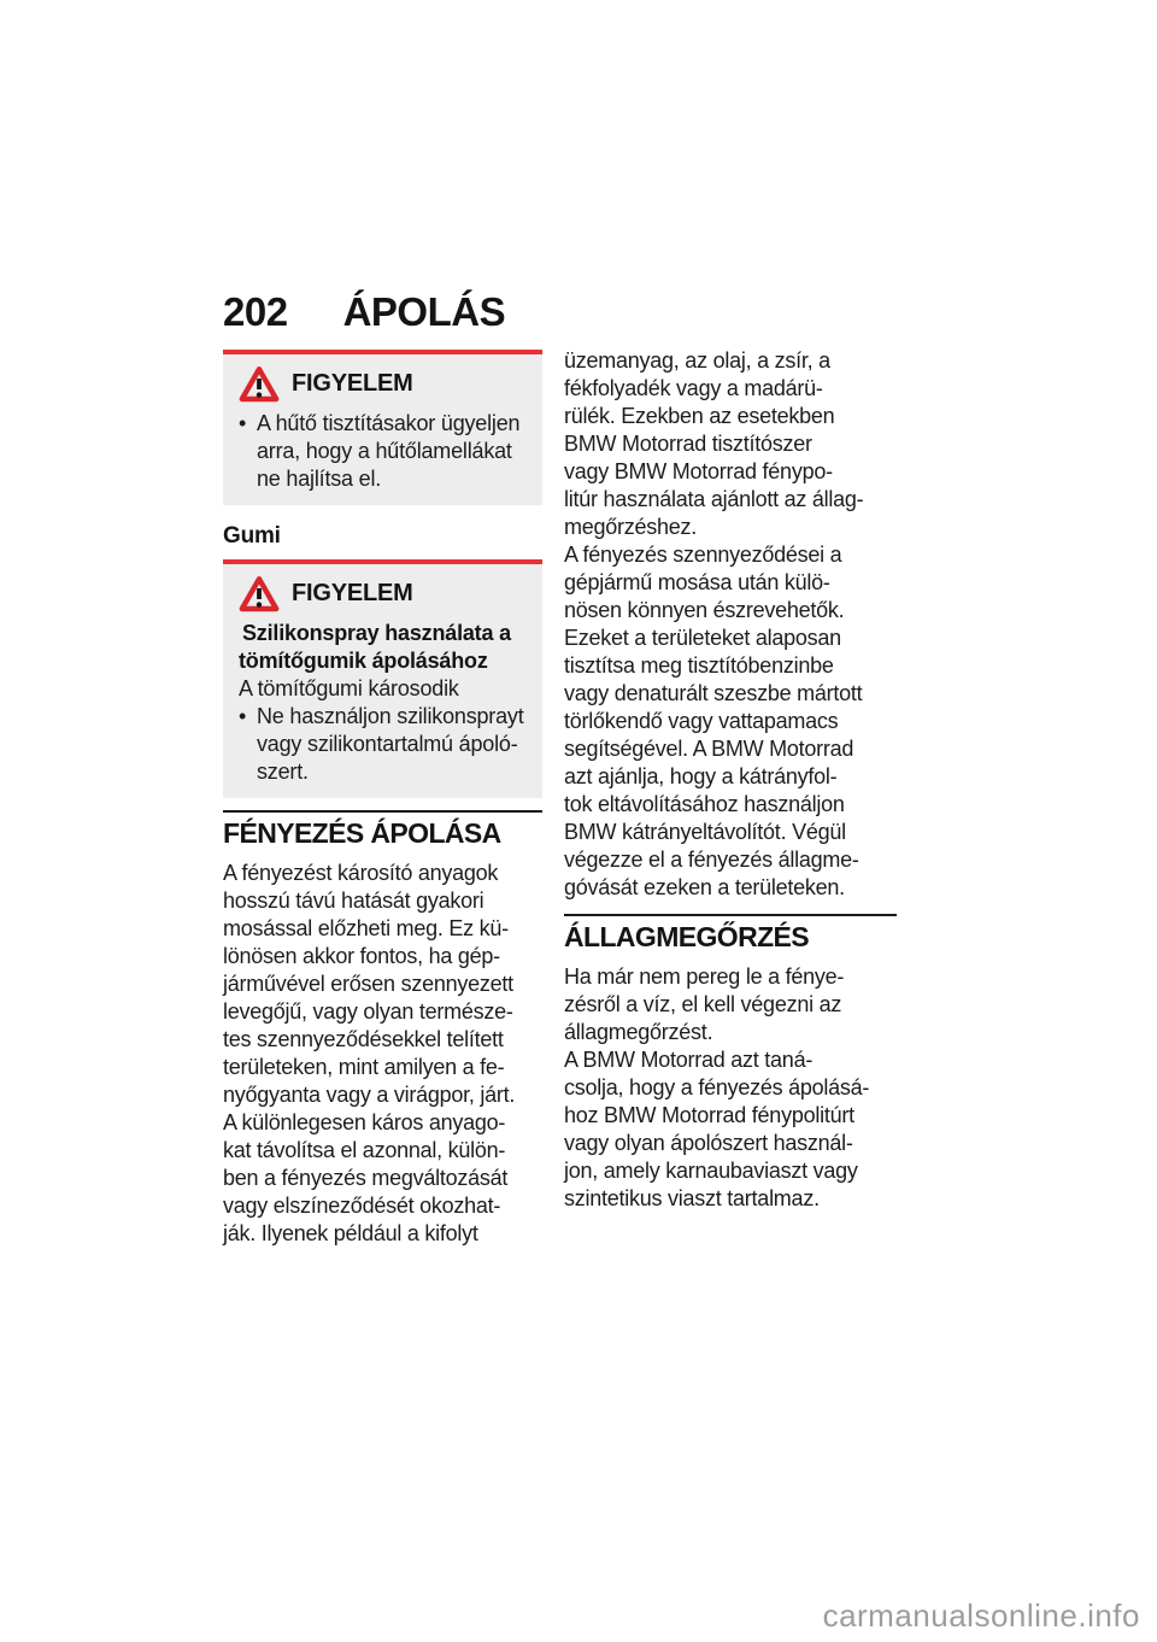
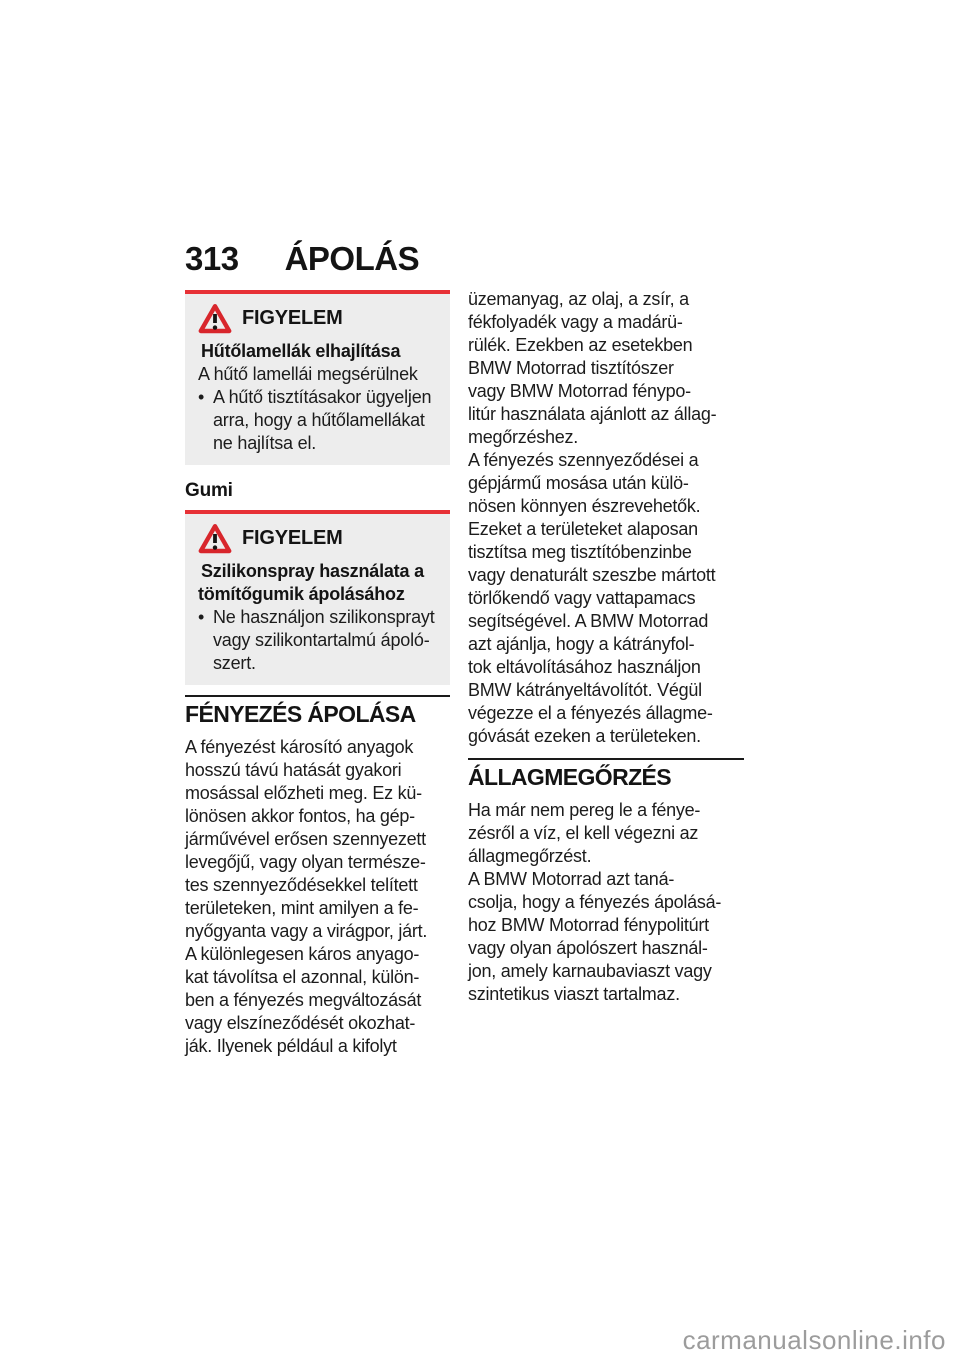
- 202
+ 313
  ÁPOLÁS
  FIGYELEM
+ Hűtőlamellák elhajlítása
+ A hűtő lamellái megsérülnek
  •
  A hűtő tisztításakor ügyeljen
  arra, hogy a hűtőlamellákat
  ne hajlítsa el.
  Gumi
  FIGYELEM
  Szilikonspray használata a
  tömítőgumik ápolásához
- A tömítőgumi károsodik
  •
  Ne használjon szilikonsprayt
  vagy szilikontartalmú ápoló-
  szert.
  FÉNYEZÉS ÁPOLÁSA
  A fényezést károsító anyagok
  hosszú távú hatását gyakori
  mosással előzheti meg. Ez kü-
  lönösen akkor fontos, ha gép-
  járművével erősen szennyezett
  levegőjű, vagy olyan természe-
  tes szennyeződésekkel telített
  területeken, mint amilyen a fe-
  nyőgyanta vagy a virágpor, járt.
  A különlegesen káros anyago-
  kat távolítsa el azonnal, külön-
  ben a fényezés megváltozását
  vagy elszíneződését okozhat-
  ják. Ilyenek például a kifolyt
  üzemanyag, az olaj, a zsír, a
  fékfolyadék vagy a madárü-
  rülék. Ezekben az esetekben
  BMW Motorrad tisztítószer
  vagy BMW Motorrad fénypo-
  litúr használata ajánlott az állag-
  megőrzéshez.
  A fényezés szennyeződései a
  gépjármű mosása után külö-
  nösen könnyen észrevehetők.
  Ezeket a területeket alaposan
  tisztítsa meg tisztítóbenzinbe
  vagy denaturált szeszbe mártott
  törlőkendő vagy vattapamacs
  segítségével. A BMW Motorrad
  azt ajánlja, hogy a kátrányfol-
  tok eltávolításához használjon
  BMW kátrányeltávolítót. Végül
  végezze el a fényezés állagme-
  góvását ezeken a területeken.
  ÁLLAGMEGŐRZÉS
  Ha már nem pereg le a fénye-
  zésről a víz, el kell végezni az
  állagmegőrzést.
  A BMW Motorrad azt taná-
  csolja, hogy a fényezés ápolásá-
  hoz BMW Motorrad fénypolitúrt
  vagy olyan ápolószert használ-
  jon, amely karnaubaviaszt vagy
  szintetikus viaszt tartalmaz.
  carmanualsonline.info
